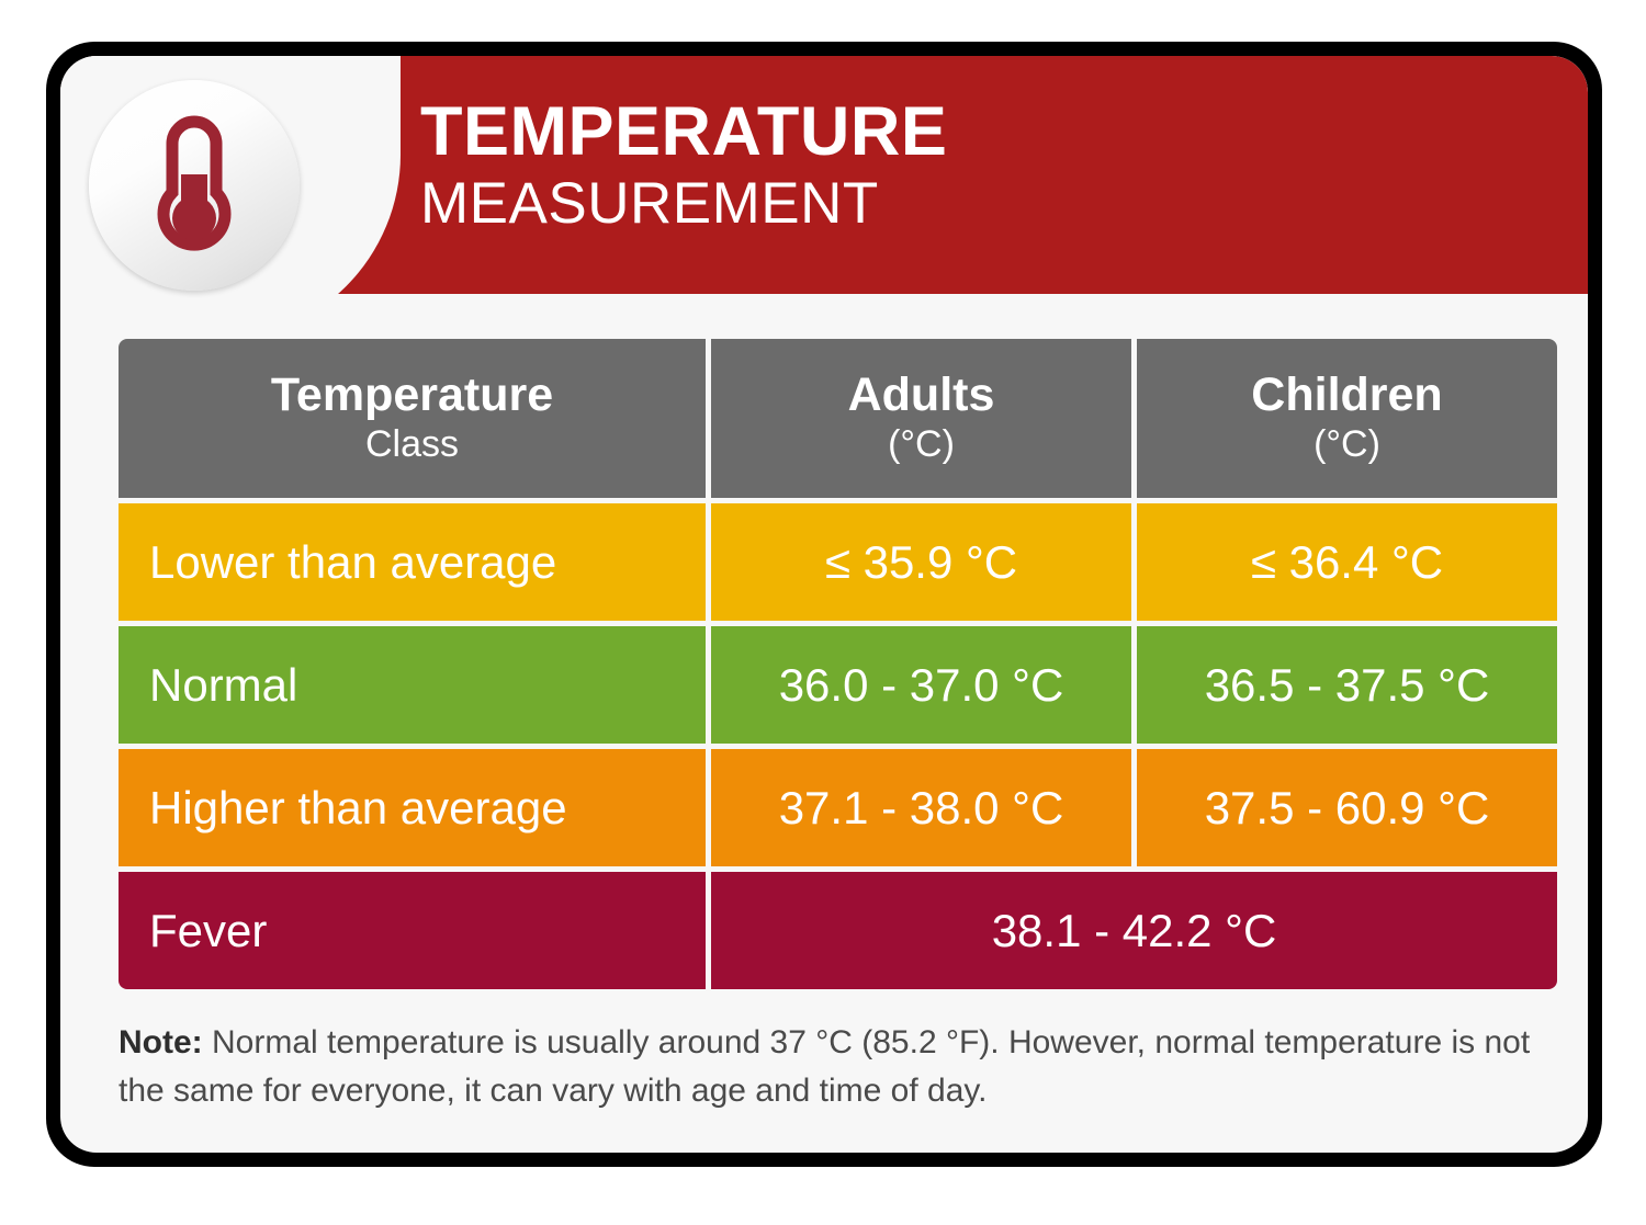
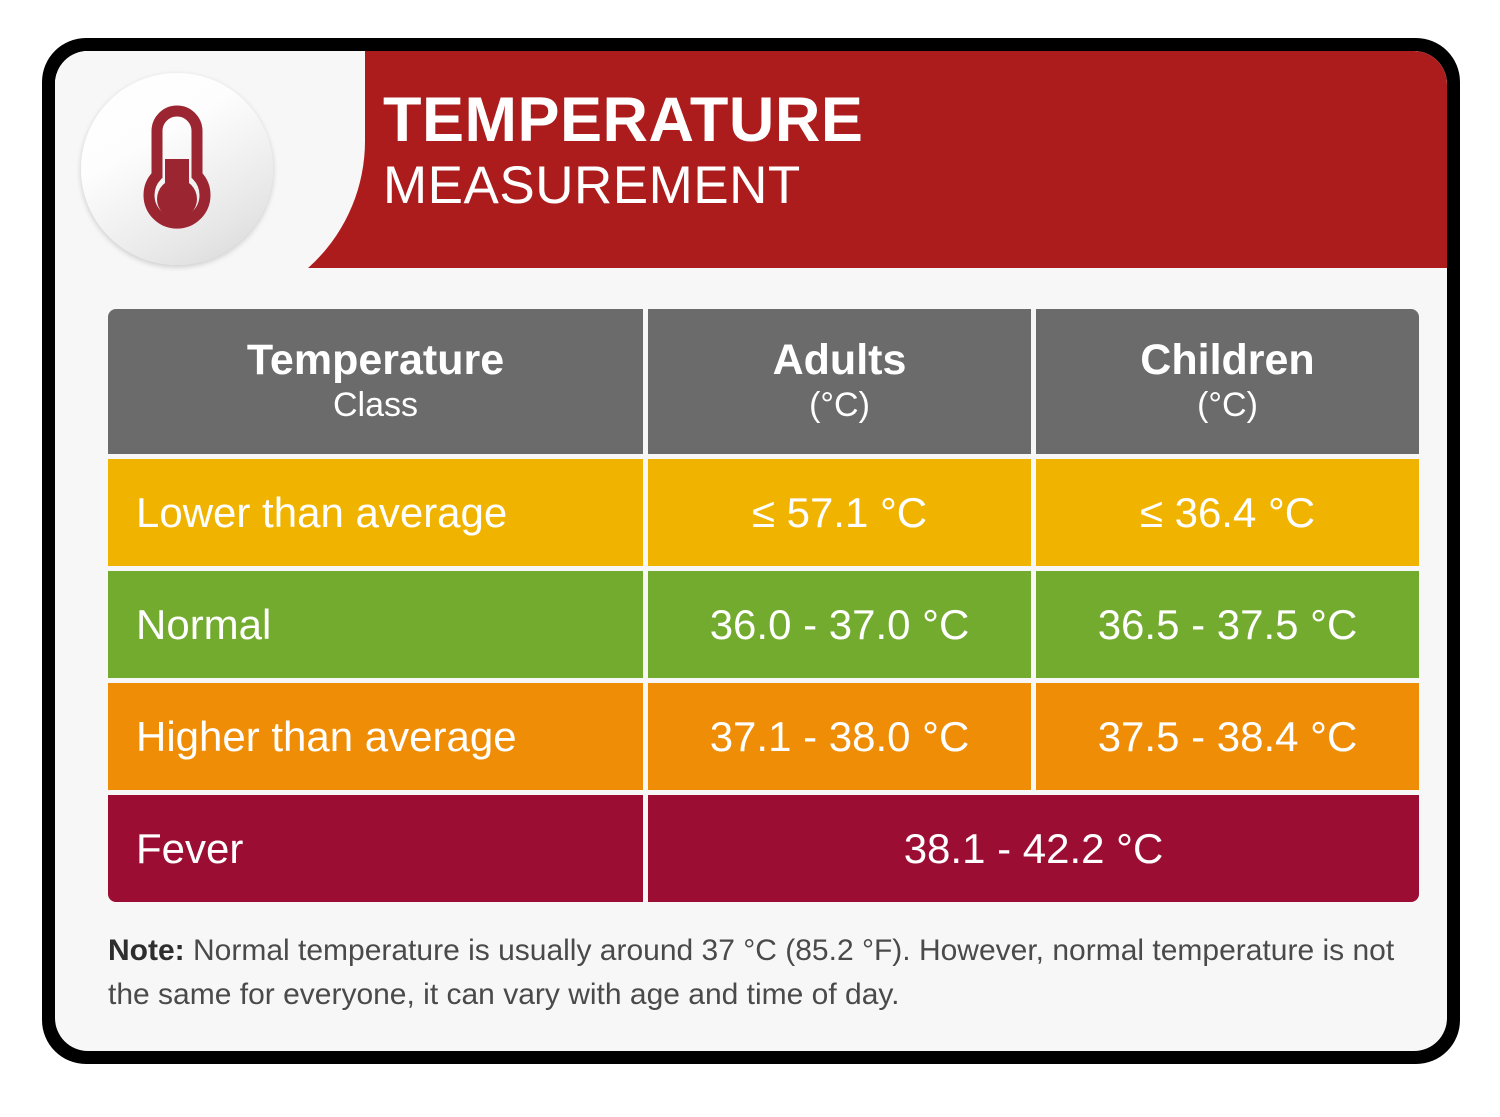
  TEMPERATURE
  MEASUREMENT
  Temperature
  Class
  Adults
  (°C)
  Children
  (°C)
  Lower than average
- ≤ 35.9 °C
+ ≤ 57.1 °C
  ≤ 36.4 °C
  Normal
  36.0 - 37.0 °C
  36.5 - 37.5 °C
  Higher than average
  37.1 - 38.0 °C
- 37.5 - 60.9 °C
+ 37.5 - 38.4 °C
  Fever
  38.1 - 42.2 °C
  Note: Normal temperature is usually around 37 °C (85.2 °F). However, normal temperature is not the same for everyone, it can vary with age and time of day.
